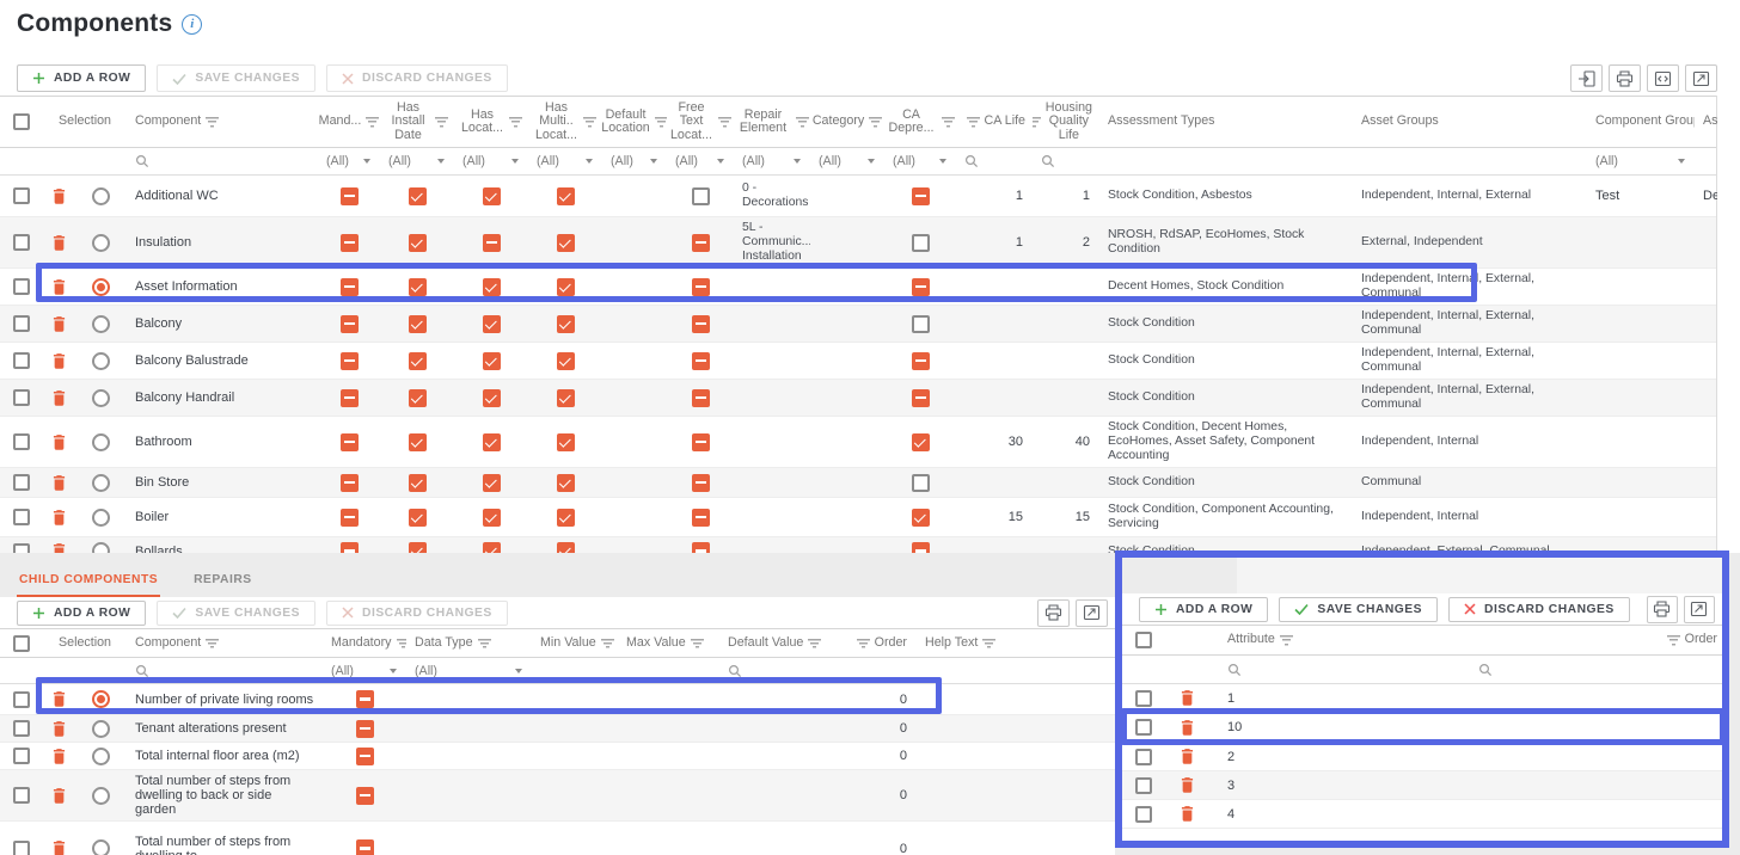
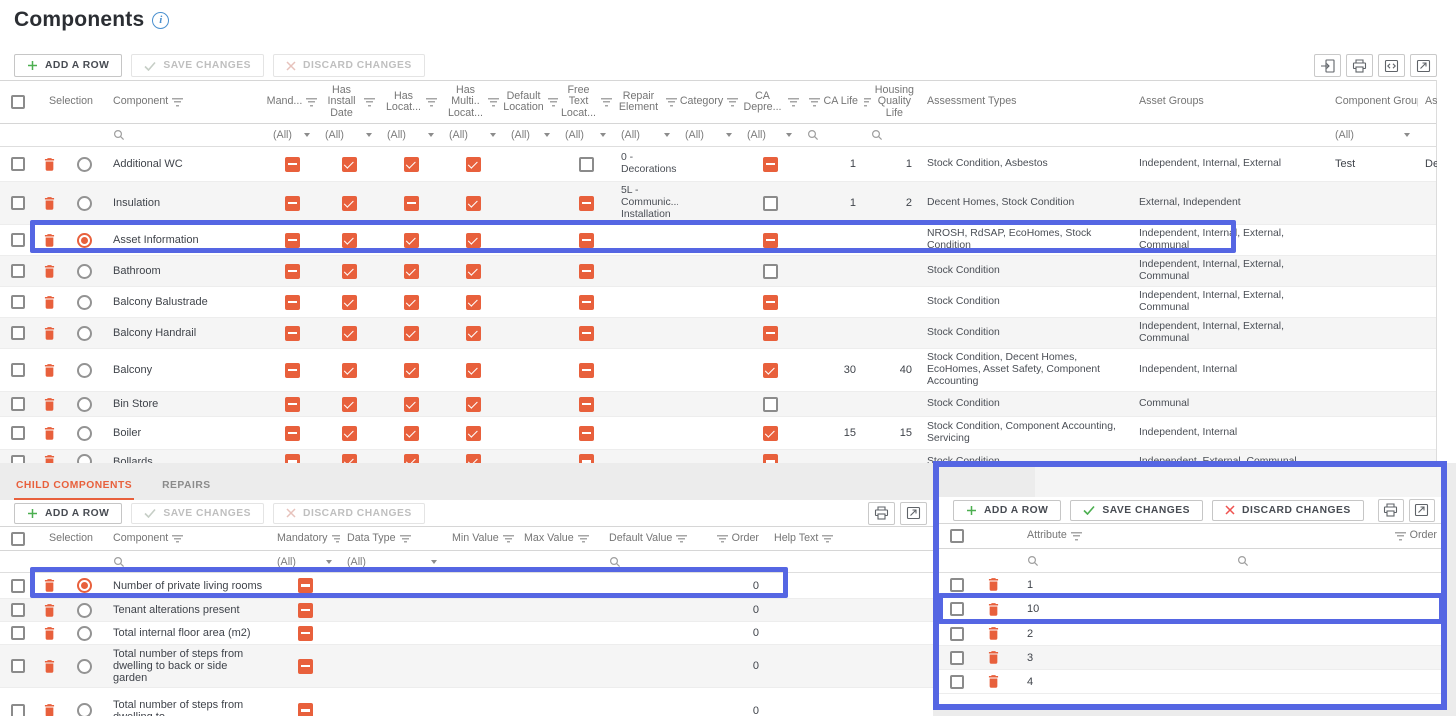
  Components
  ADD A ROW
  SAVE CHANGES
  DISCARD CHANGES
  Selection
  Component
  Mand...
  Has Install Date
  Has Locat...
  Has Multi.. Locat...
  Default Location
  Free Text Locat...
  Repair Element
  Category
  CA Depre...
  CA Life
  Housing Quality Life
  Assessment Types
  Asset Groups
  Component Grou
  (All)
  (All)
  (All)
  (All)
  (All)
  (All)
  (All)
  (All)
  (All)
  (All)
  Additional WC
  0 - Decorations
  1
  1
  Stock Condition, Asbestos
  Independent, Internal, External
  Test
  Insulation
  5L - Communic... Installation
  1
  2
- NROSH, RdSAP, EcoHomes, Stock Condition
+ Decent Homes, Stock Condition
  External, Independent
  Asset Information
- Decent Homes, Stock Condition
+ NROSH, RdSAP, EcoHomes, Stock Condition
  Independent, Internal, External, Communal
- Balcony
+ Bathroom
  Stock Condition
  Independent, Internal, External, Communal
  Balcony Balustrade
  Stock Condition
  Independent, Internal, External, Communal
  Balcony Handrail
  Stock Condition
  Independent, Internal, External, Communal
- Bathroom
+ Balcony
  30
  40
  Stock Condition, Decent Homes, EcoHomes, Asset Safety, Component Accounting
  Independent, Internal
  Bin Store
  Stock Condition
  Communal
  Boiler
  15
  15
  Stock Condition, Component Accounting, Servicing
  Independent, Internal
  Bollards
  CHILD COMPONENTS
  REPAIRS
  ADD A ROW
  SAVE CHANGES
  DISCARD CHANGES
  Selection
  Component
  Mandatory
  Data Type
  Min Value
  Max Value
  Default Value
  Order
  Help Text
  (All)
  (All)
  Number of private living rooms
  0
  Tenant alterations present
  0
  Total internal floor area (m2)
  0
  Total number of steps from dwelling to back or side garden
  0
  0
  ADD A ROW
  SAVE CHANGES
  DISCARD CHANGES
  Attribute
  Order
  1
  10
  2
  3
  4
